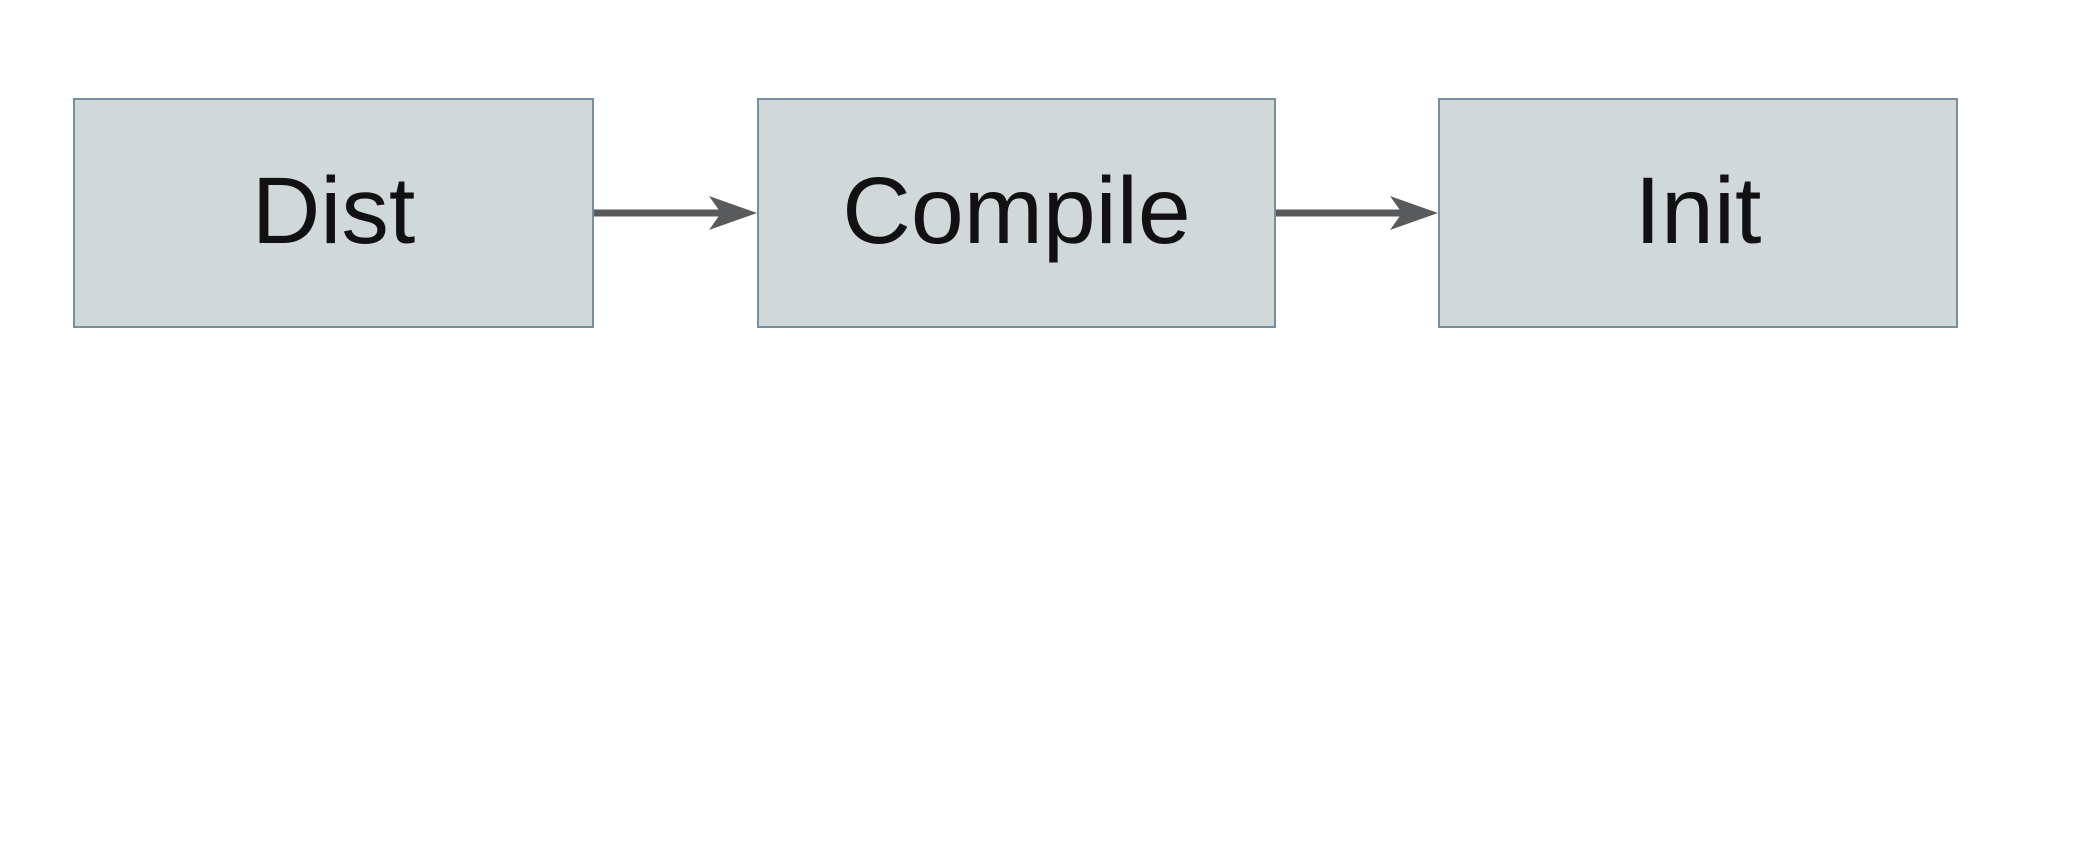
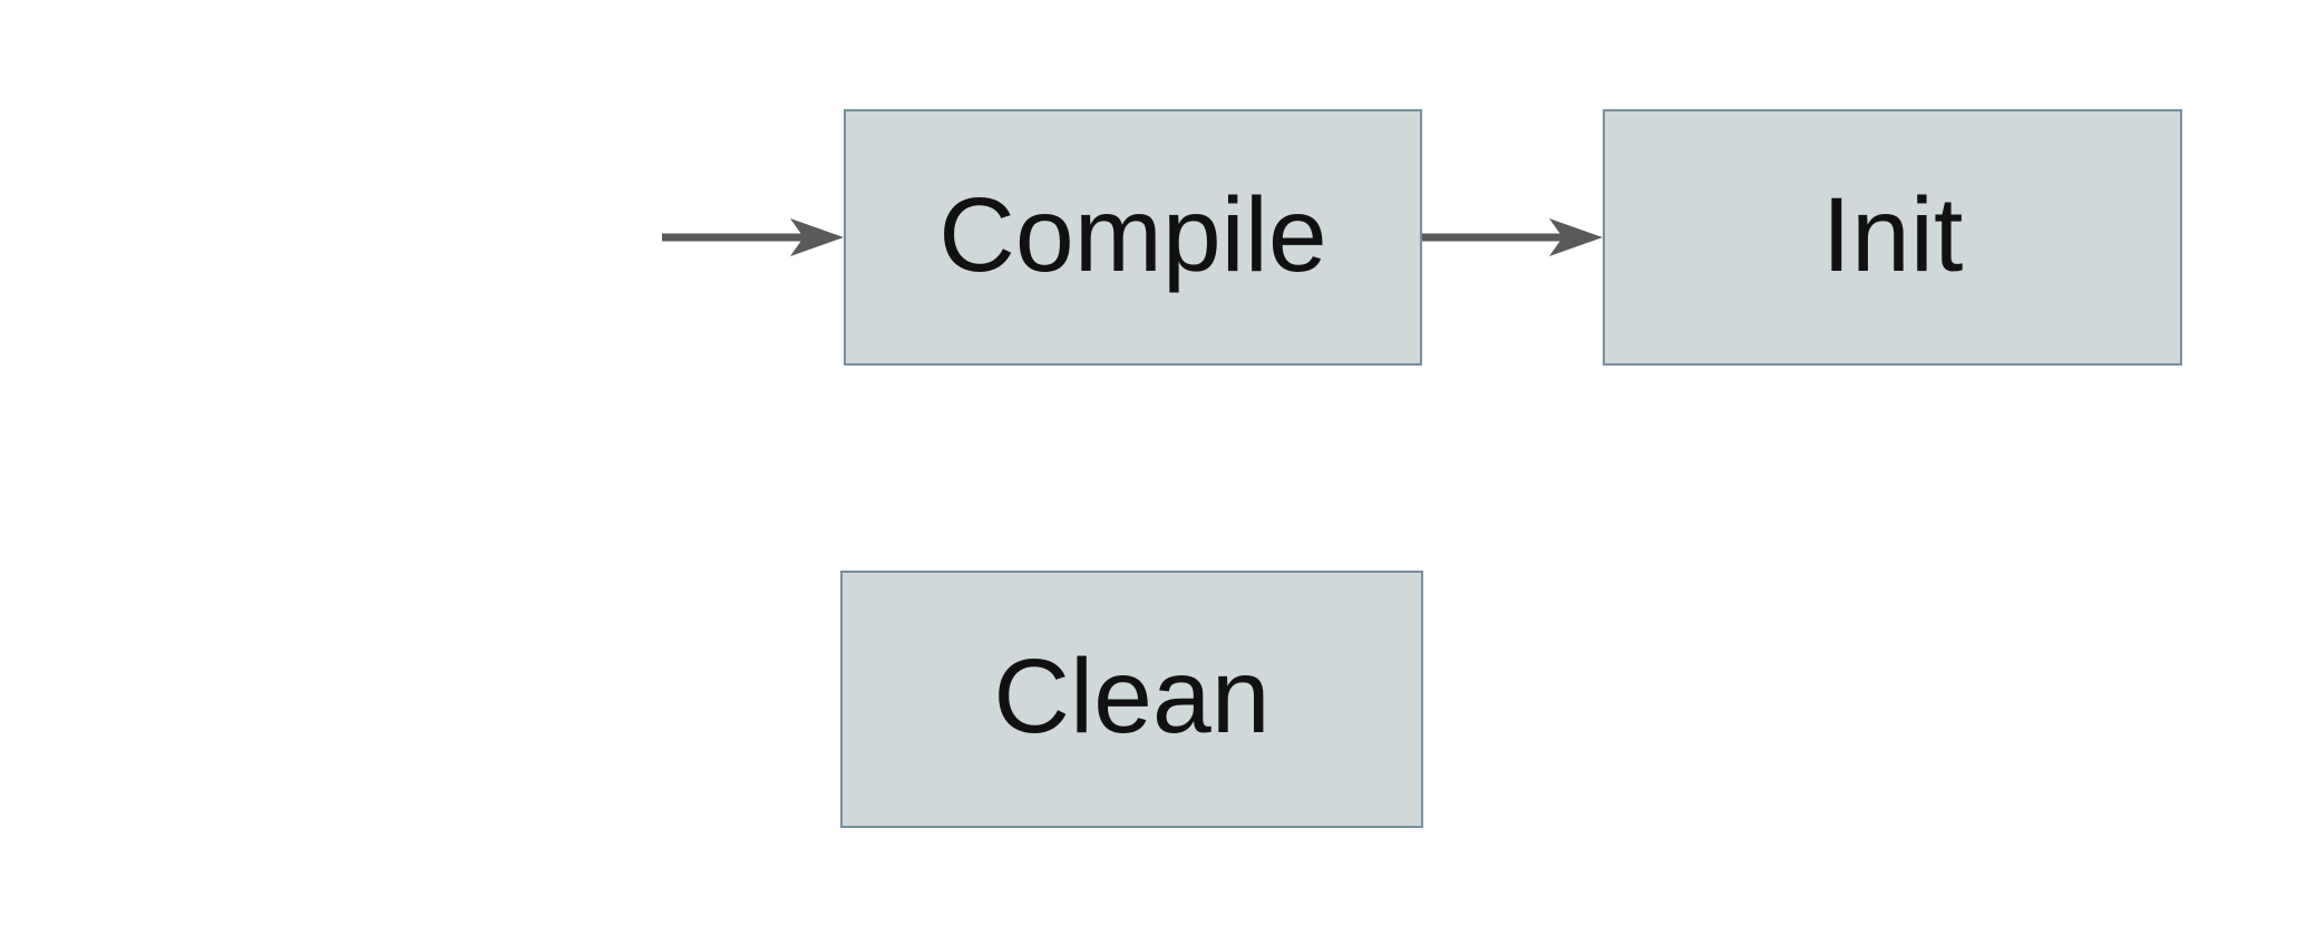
- Dist
  Compile
  Init
+ Clean
